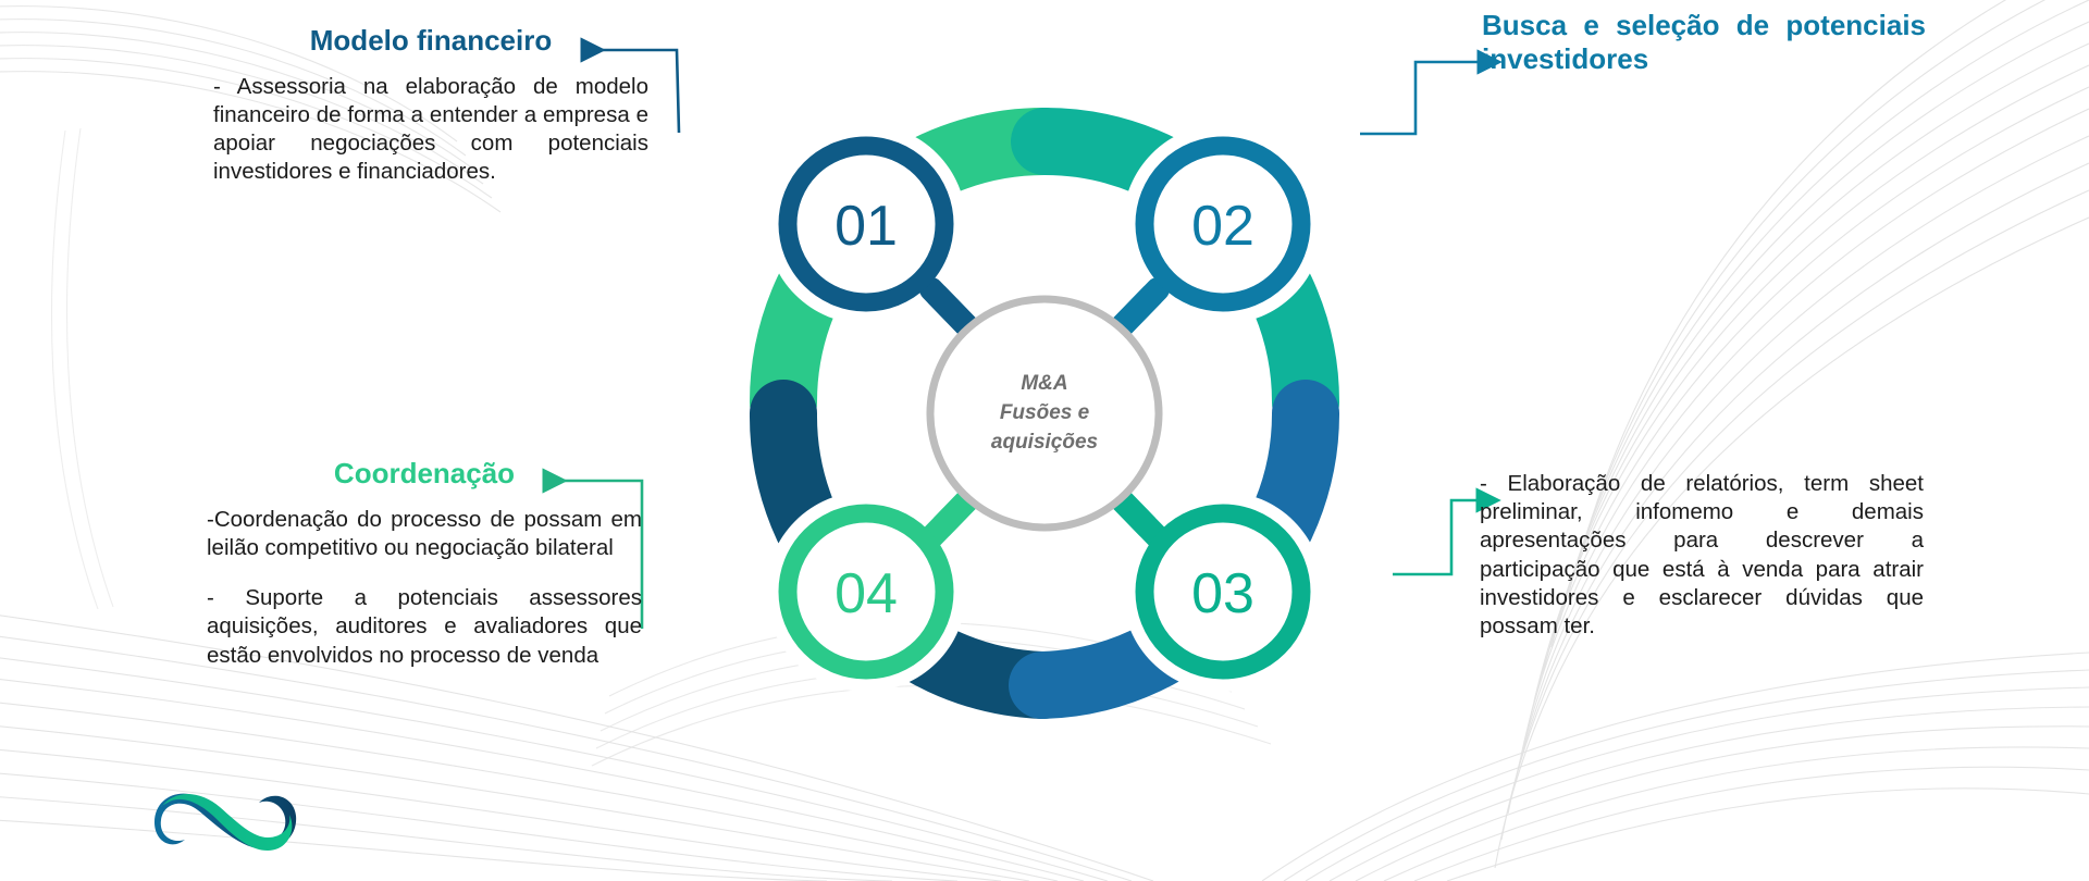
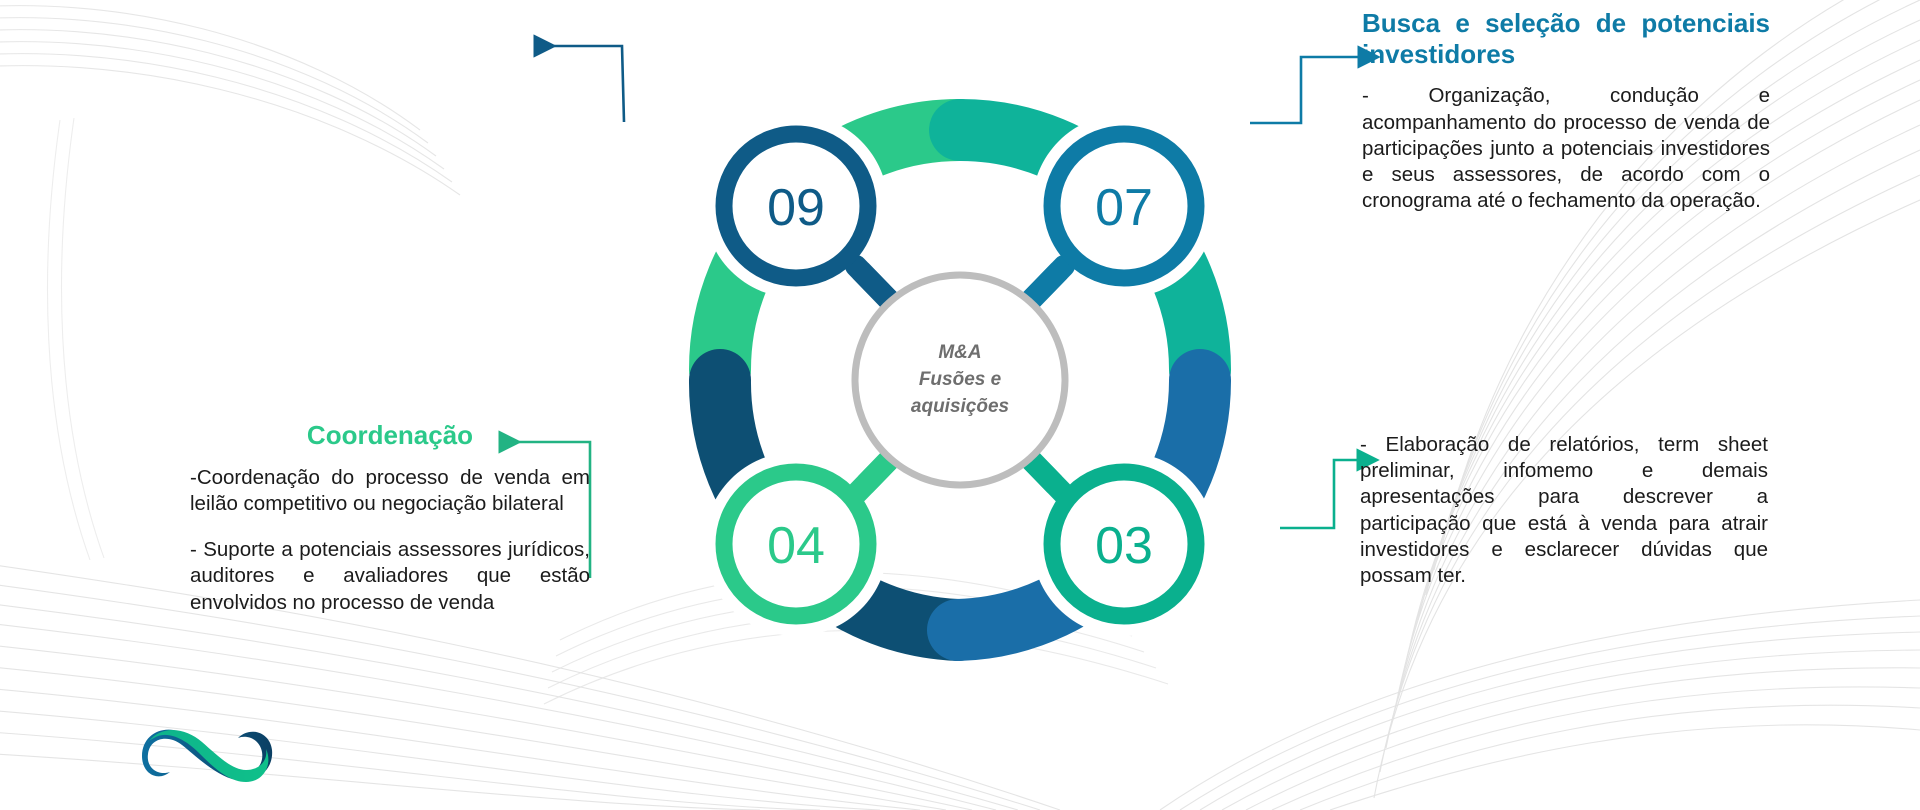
  M&A
  Fusões e
  aquisições
- 01
+ 09
- 02
+ 07
  03
  04
- Modelo financeiro
- - Assessoria na elaboração de modelo financeiro de forma a entender a empresa e apoiar negociações com potenciais investidores e financiadores.
  Busca e seleção de potenciais investidores
+ - Organização, condução e acompanhamento do processo de venda de participações junto a potenciais investidores e seus assessores, de acordo com o cronograma até o fechamento da operação.
  Coordenação
- -Coordenação do processo de possam em leilão competitivo ou negociação bilateral
+ -Coordenação do processo de venda em leilão competitivo ou negociação bilateral
- - Suporte a potenciais assessores aquisições, auditores e avaliadores que estão envolvidos no processo de venda
+ - Suporte a potenciais assessores jurídicos, auditores e avaliadores que estão envolvidos no processo de venda
  - Elaboração de relatórios, term sheet preliminar, infomemo e demais apresentações para descrever a participação que está à venda para atrair investidores e esclarecer dúvidas que possam ter.
